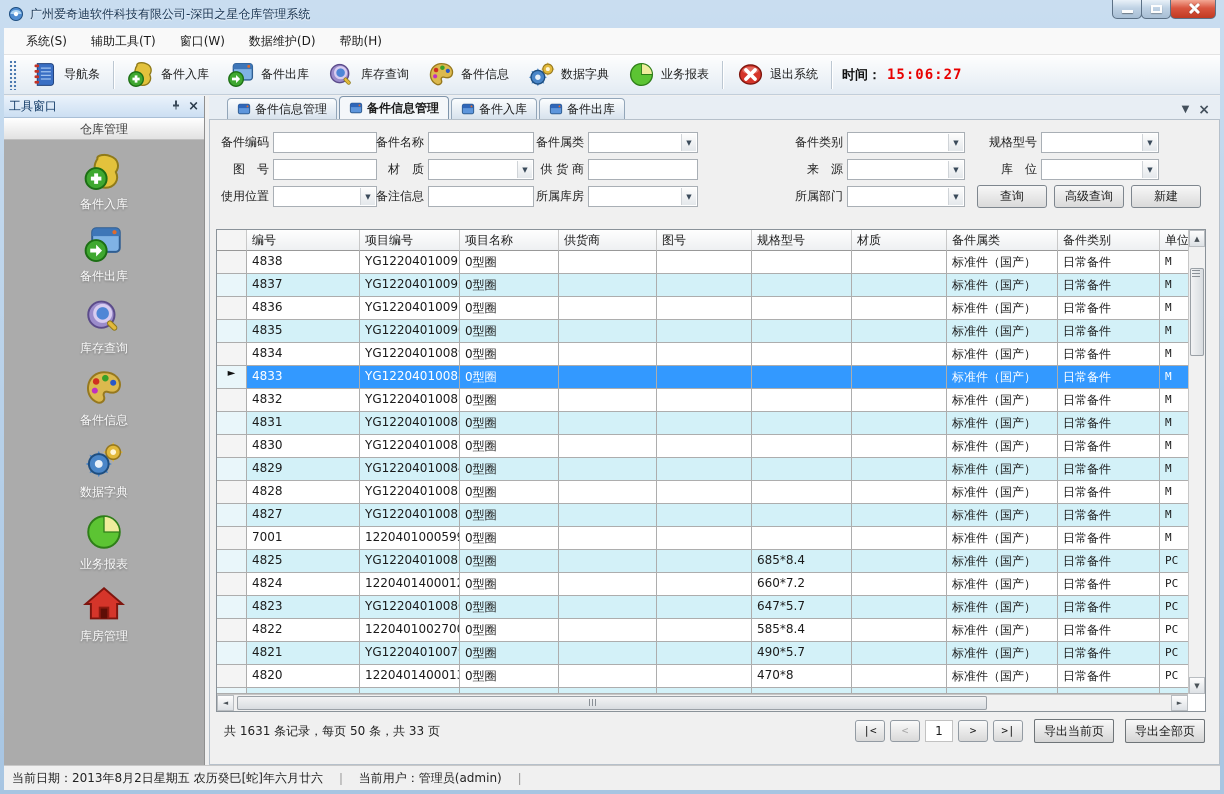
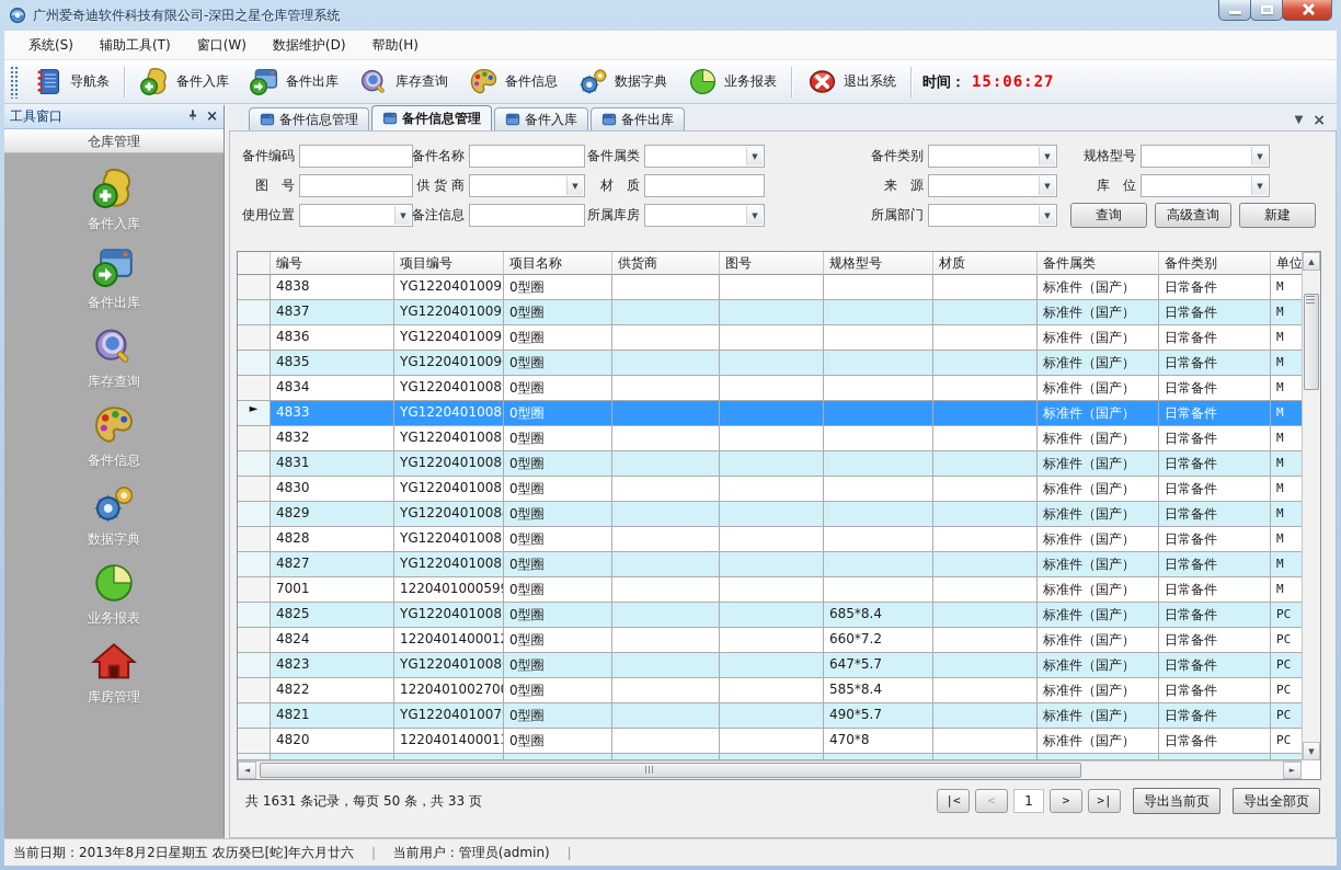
  广州爱奇迪软件科技有限公司-深田之星仓库管理系统
  系统(S)
  辅助工具(T)
  窗口(W)
  数据维护(D)
  帮助(H)
  导航条
  备件入库
  备件出库
  库存查询
  备件信息
  数据字典
  业务报表
  退出系统
  时间：
  15:06:27
  工具窗口
  ×
  仓库管理
  备件入库
  备件出库
  库存查询
  备件信息
  数据字典
  业务报表
  库房管理
  备件信息管理
  备件信息管理
  备件入库
  备件出库
  ▼
  ×
  备件编码
  备件名称
  备件属类
  ▼
  备件类别
  ▼
  规格型号
  ▼
  图 号
- 材 质
+ 供 货 商
  ▼
- 供 货 商
+ 材 质
  来 源
  ▼
  库 位
  ▼
  使用位置
  ▼
  备注信息
  所属库房
  ▼
  所属部门
  ▼
  查询
  高级查询
  新建
  编号
  项目编号
  项目名称
  供货商
  图号
  规格型号
  材质
  备件属类
  备件类别
  单位
  4838
  YG1220401009
  0型圈
  标准件（国产）
  日常备件
  M
  4837
  YG1220401009
  0型圈
  标准件（国产）
  日常备件
  M
  4836
  YG1220401009
  0型圈
  标准件（国产）
  日常备件
  M
  4835
  YG1220401009
  0型圈
  标准件（国产）
  日常备件
  M
  4834
  YG1220401008
  0型圈
  标准件（国产）
  日常备件
  M
  ►
  4833
  YG1220401008
  0型圈
  标准件（国产）
  日常备件
  M
  4832
  YG1220401008
  0型圈
  标准件（国产）
  日常备件
  M
  4831
  YG1220401008
  0型圈
  标准件（国产）
  日常备件
  M
  4830
  YG1220401008
  0型圈
  标准件（国产）
  日常备件
  M
  4829
  YG1220401008
  0型圈
  标准件（国产）
  日常备件
  M
  4828
  YG1220401008
  0型圈
  标准件（国产）
  日常备件
  M
  4827
  YG1220401008
  0型圈
  标准件（国产）
  日常备件
  M
  7001
  122040100059
  0型圈
  标准件（国产）
  日常备件
  M
  4825
  YG1220401008
  0型圈
  685*8.4
  标准件（国产）
  日常备件
  PC
  4824
  122040140001
  0型圈
  660*7.2
  标准件（国产）
  日常备件
  PC
  4823
  YG1220401008
  0型圈
  647*5.7
  标准件（国产）
  日常备件
  PC
  4822
  122040100270
  0型圈
  585*8.4
  标准件（国产）
  日常备件
  PC
  4821
  YG1220401007
  0型圈
  490*5.7
  标准件（国产）
  日常备件
  PC
  4820
  122040140001
  0型圈
  470*8
  标准件（国产）
  日常备件
  PC
  ▲
  ▼
  ◄
  ►
  共 1631 条记录，每页 50 条，共 33 页
  |<
  <
  1
  >
  >|
  导出当前页
  导出全部页
  当前日期：2013年8月2日星期五 农历癸巳[蛇]年六月廿六
  ｜
  当前用户：管理员(admin)
  ｜
